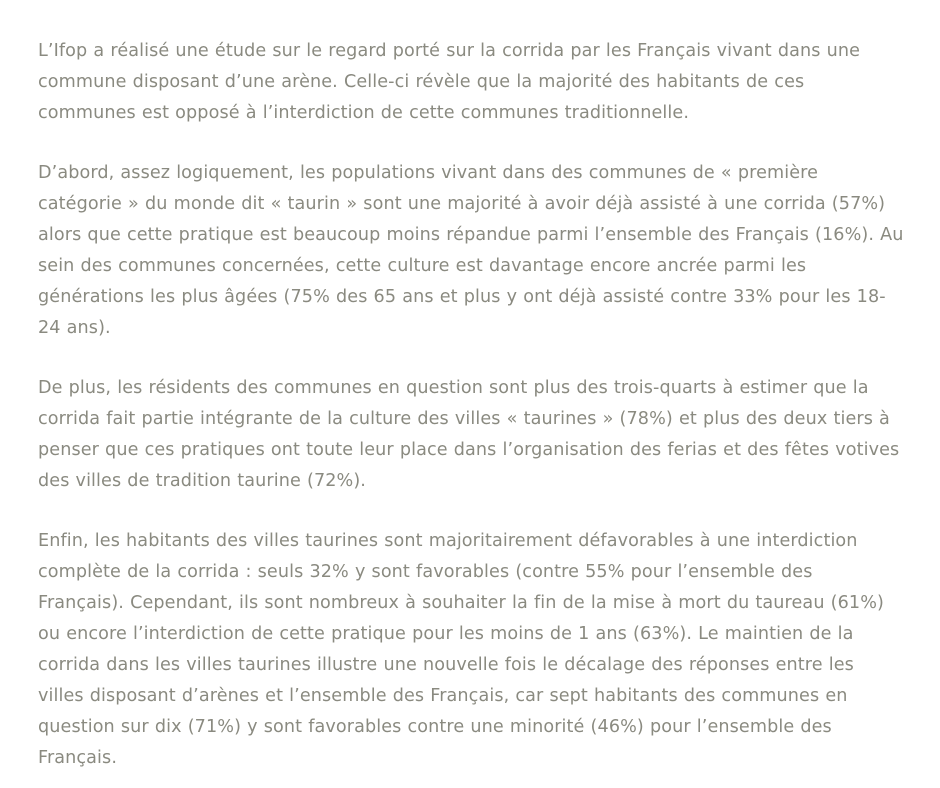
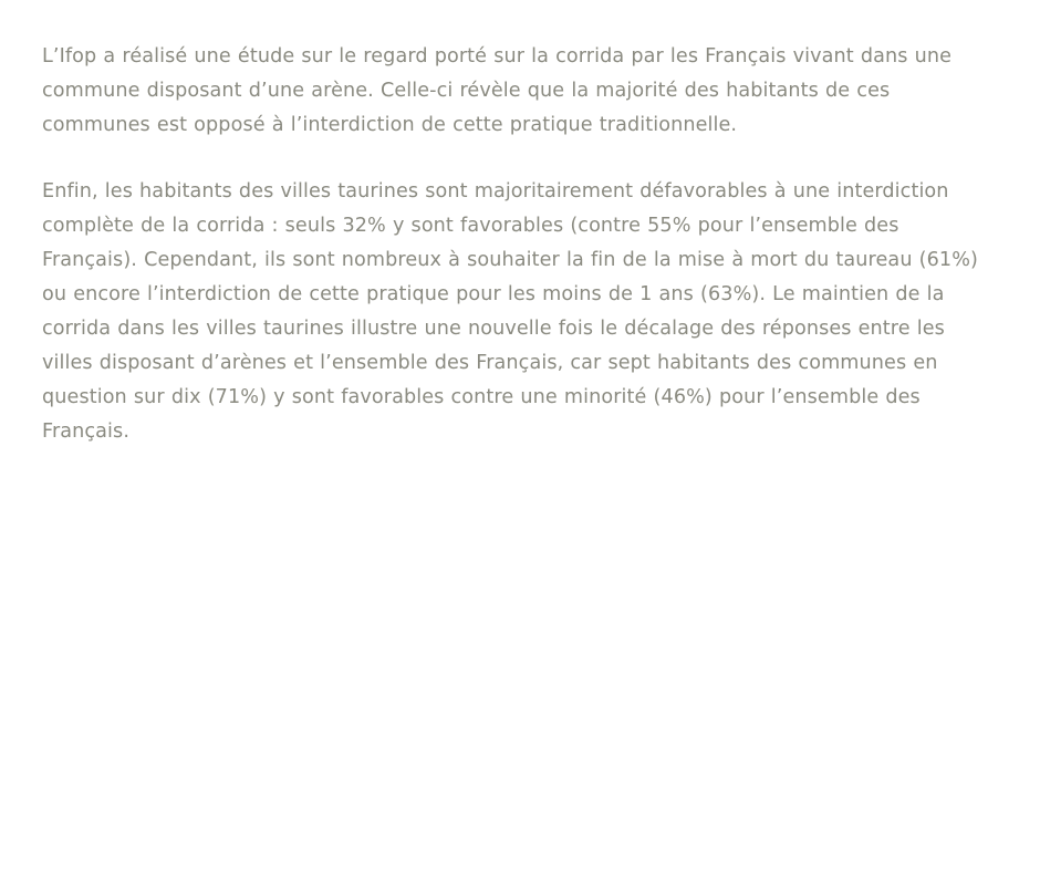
- L’Ifop a réalisé une étude sur le regard porté sur la corrida par les Français vivant dans une commune disposant d’une arène. Celle-ci révèle que la majorité des habitants de ces communes est opposé à l’interdiction de cette communes traditionnelle.
+ L’Ifop a réalisé une étude sur le regard porté sur la corrida par les Français vivant dans une commune disposant d’une arène. Celle-ci révèle que la majorité des habitants de ces communes est opposé à l’interdiction de cette pratique traditionnelle.
- D’abord, assez logiquement, les populations vivant dans des communes de « première catégorie » du monde dit « taurin » sont une majorité à avoir déjà assisté à une corrida (57%) alors que cette pratique est beaucoup moins répandue parmi l’ensemble des Français (16%). Au sein des communes concernées, cette culture est davantage encore ancrée parmi les générations les plus âgées (75% des 65 ans et plus y ont déjà assisté contre 33% pour les 18-24 ans).
- De plus, les résidents des communes en question sont plus des trois-quarts à estimer que la corrida fait partie intégrante de la culture des villes « taurines » (78%) et plus des deux tiers à penser que ces pratiques ont toute leur place dans l’organisation des ferias et des fêtes votives des villes de tradition taurine (72%).
  Enfin, les habitants des villes taurines sont majoritairement défavorables à une interdiction complète de la corrida : seuls 32% y sont favorables (contre 55% pour l’ensemble des Français). Cependant, ils sont nombreux à souhaiter la fin de la mise à mort du taureau (61%) ou encore l’interdiction de cette pratique pour les moins de 1 ans (63%). Le maintien de la corrida dans les villes taurines illustre une nouvelle fois le décalage des réponses entre les villes disposant d’arènes et l’ensemble des Français, car sept habitants des communes en question sur dix (71%) y sont favorables contre une minorité (46%) pour l’ensemble des Français.
